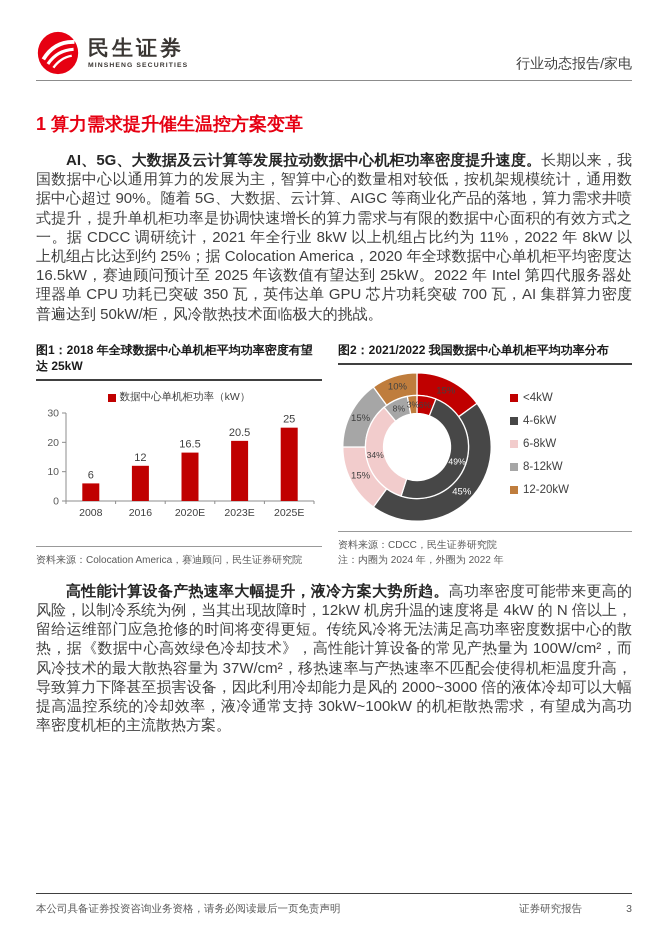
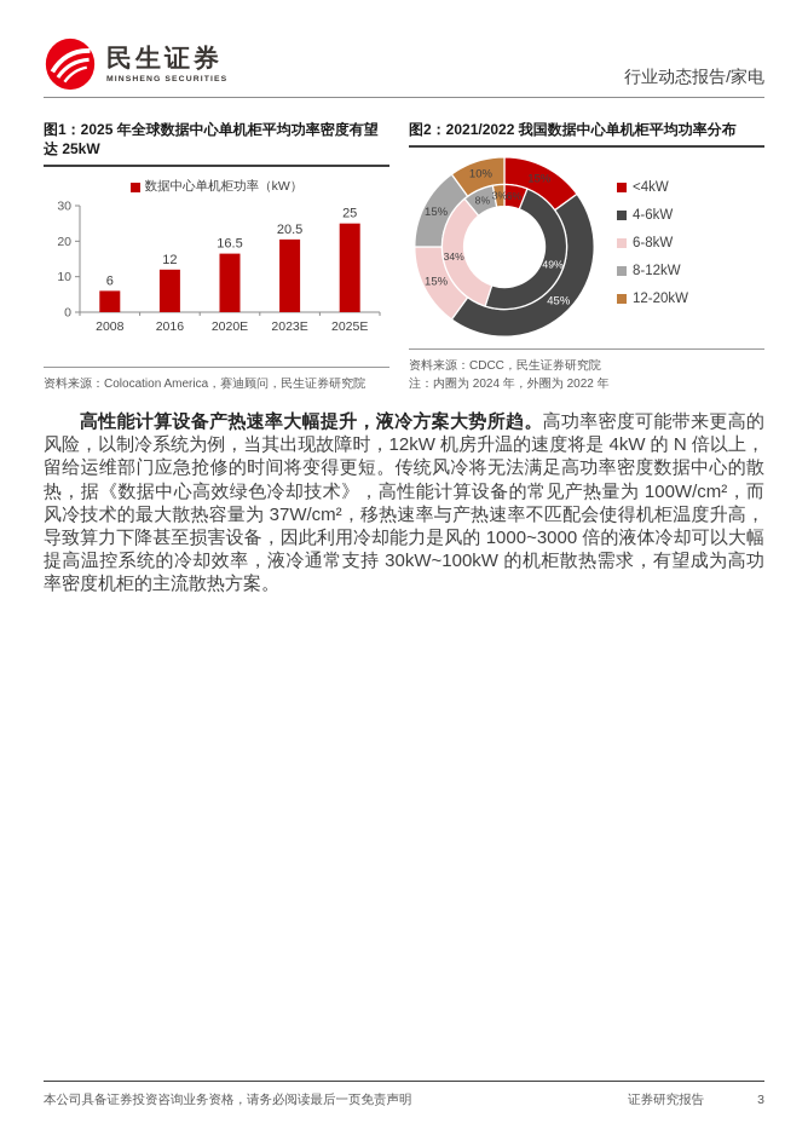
  民生证券
  行业动态报告/家电
- 1 算力需求提升催生温控方案变革
- AI、5G、大数据及云计算等发展拉动数据中心机柜功率密度提升速度。长期以来，我国数据中心以通用算力的发展为主，智算中心的数量相对较低，按机架规模统计，通用数据中心超过 90%。随着 5G、大数据、云计算、AIGC 等商业化产品的落地，算力需求井喷式提升，提升单机柜功率是协调快速增长的算力需求与有限的数据中心面积的有效方式之一。据 CDCC 调研统计，2021 年全行业 8kW 以上机组占比约为 11%，2022 年 8kW 以上机组占比达到约 25%；据 Colocation America，2020 年全球数据中心单机柜平均密度达 16.5kW，赛迪顾问预计至 2025 年该数值有望达到 25kW。2022 年 Intel 第四代服务器处理器单 CPU 功耗已突破 350 瓦，英伟达单 GPU 芯片功耗突破 700 瓦，AI 集群算力密度普遍达到 50kW/柜，风冷散热技术面临极大的挑战。
- 图1：2018 年全球数据中心单机柜平均功率密度有望达 25kW
+ 图1：2025 年全球数据中心单机柜平均功率密度有望达 25kW
  数据中心单机柜功率（kW）
  0
  10
  20
  30
  6
  2008
  12
  2016
  16.5
  2020E
  20.5
  2023E
  25
  2025E
  资料来源：Colocation America，赛迪顾问，民生证券研究院
  图2：2021/2022 我国数据中心单机柜平均功率分布
  15%
  45%
  15%
  15%
  10%
  6%
  49%
  34%
  8%
  3%
  <4kW
  4-6kW
  6-8kW
  8-12kW
  12-20kW
  资料来源：CDCC，民生证券研究院
  注：内圈为 2024 年，外圈为 2022 年
- 高性能计算设备产热速率大幅提升，液冷方案大势所趋。高功率密度可能带来更高的风险，以制冷系统为例，当其出现故障时，12kW 机房升温的速度将是 4kW 的 N 倍以上，留给运维部门应急抢修的时间将变得更短。传统风冷将无法满足高功率密度数据中心的散热，据《数据中心高效绿色冷却技术》，高性能计算设备的常见产热量为 100W/cm²，而风冷技术的最大散热容量为 37W/cm²，移热速率与产热速率不匹配会使得机柜温度升高，导致算力下降甚至损害设备，因此利用冷却能力是风的 2000~3000 倍的液体冷却可以大幅提高温控系统的冷却效率，液冷通常支持 30kW~100kW 的机柜散热需求，有望成为高功率密度机柜的主流散热方案。
+ 高性能计算设备产热速率大幅提升，液冷方案大势所趋。高功率密度可能带来更高的风险，以制冷系统为例，当其出现故障时，12kW 机房升温的速度将是 4kW 的 N 倍以上，留给运维部门应急抢修的时间将变得更短。传统风冷将无法满足高功率密度数据中心的散热，据《数据中心高效绿色冷却技术》，高性能计算设备的常见产热量为 100W/cm²，而风冷技术的最大散热容量为 37W/cm²，移热速率与产热速率不匹配会使得机柜温度升高，导致算力下降甚至损害设备，因此利用冷却能力是风的 1000~3000 倍的液体冷却可以大幅提高温控系统的冷却效率，液冷通常支持 30kW~100kW 的机柜散热需求，有望成为高功率密度机柜的主流散热方案。
  本公司具备证券投资咨询业务资格，请务必阅读最后一页免责声明
  证券研究报告
  3
